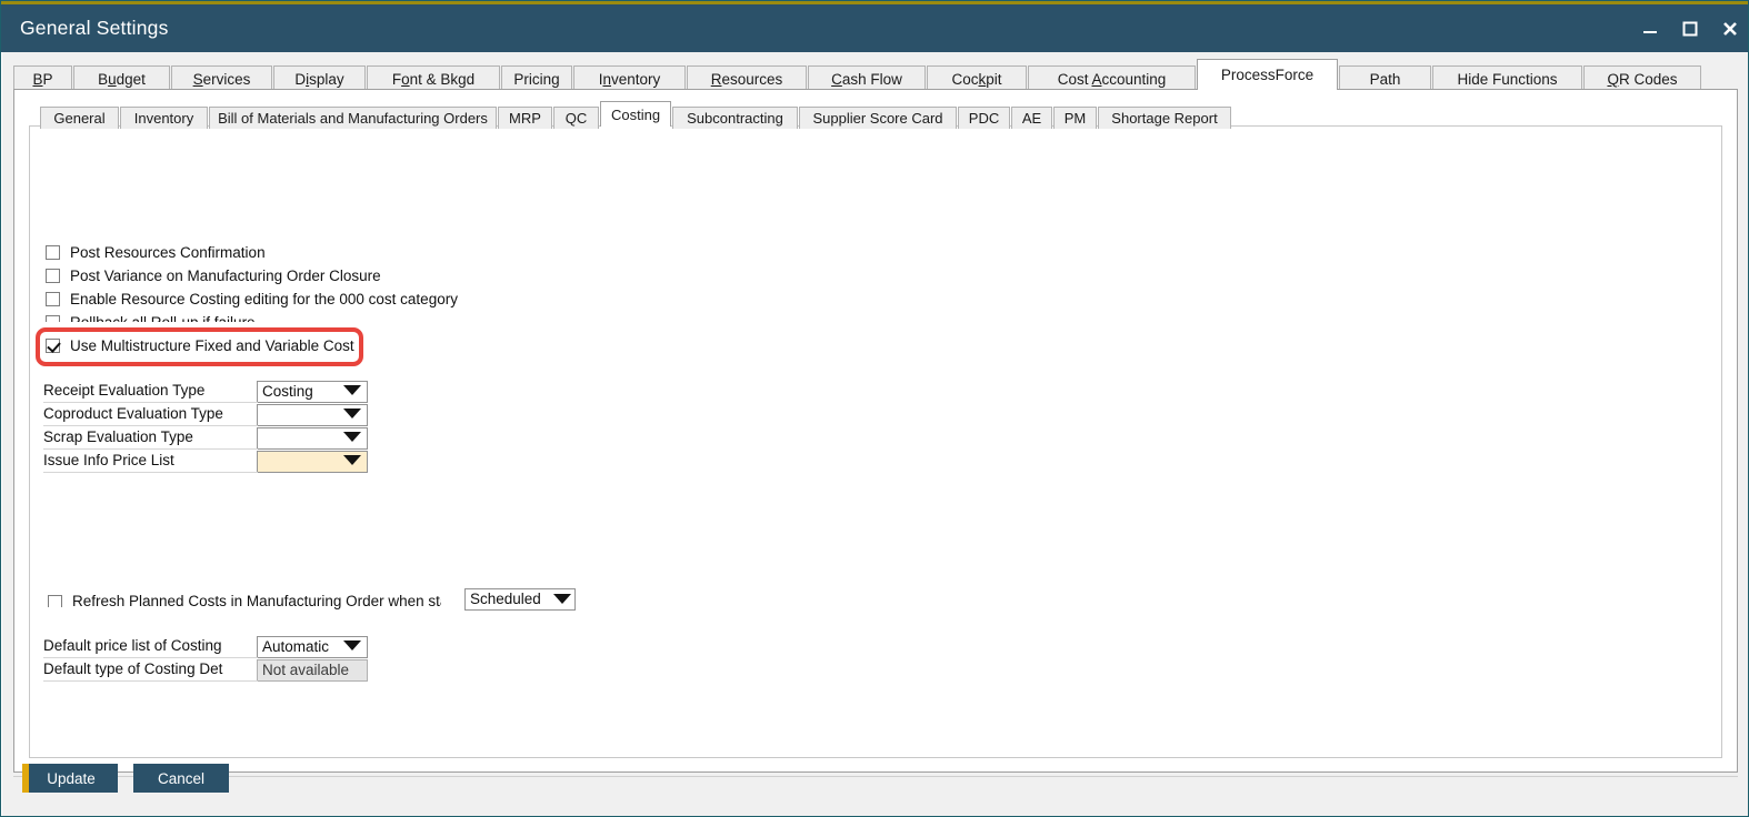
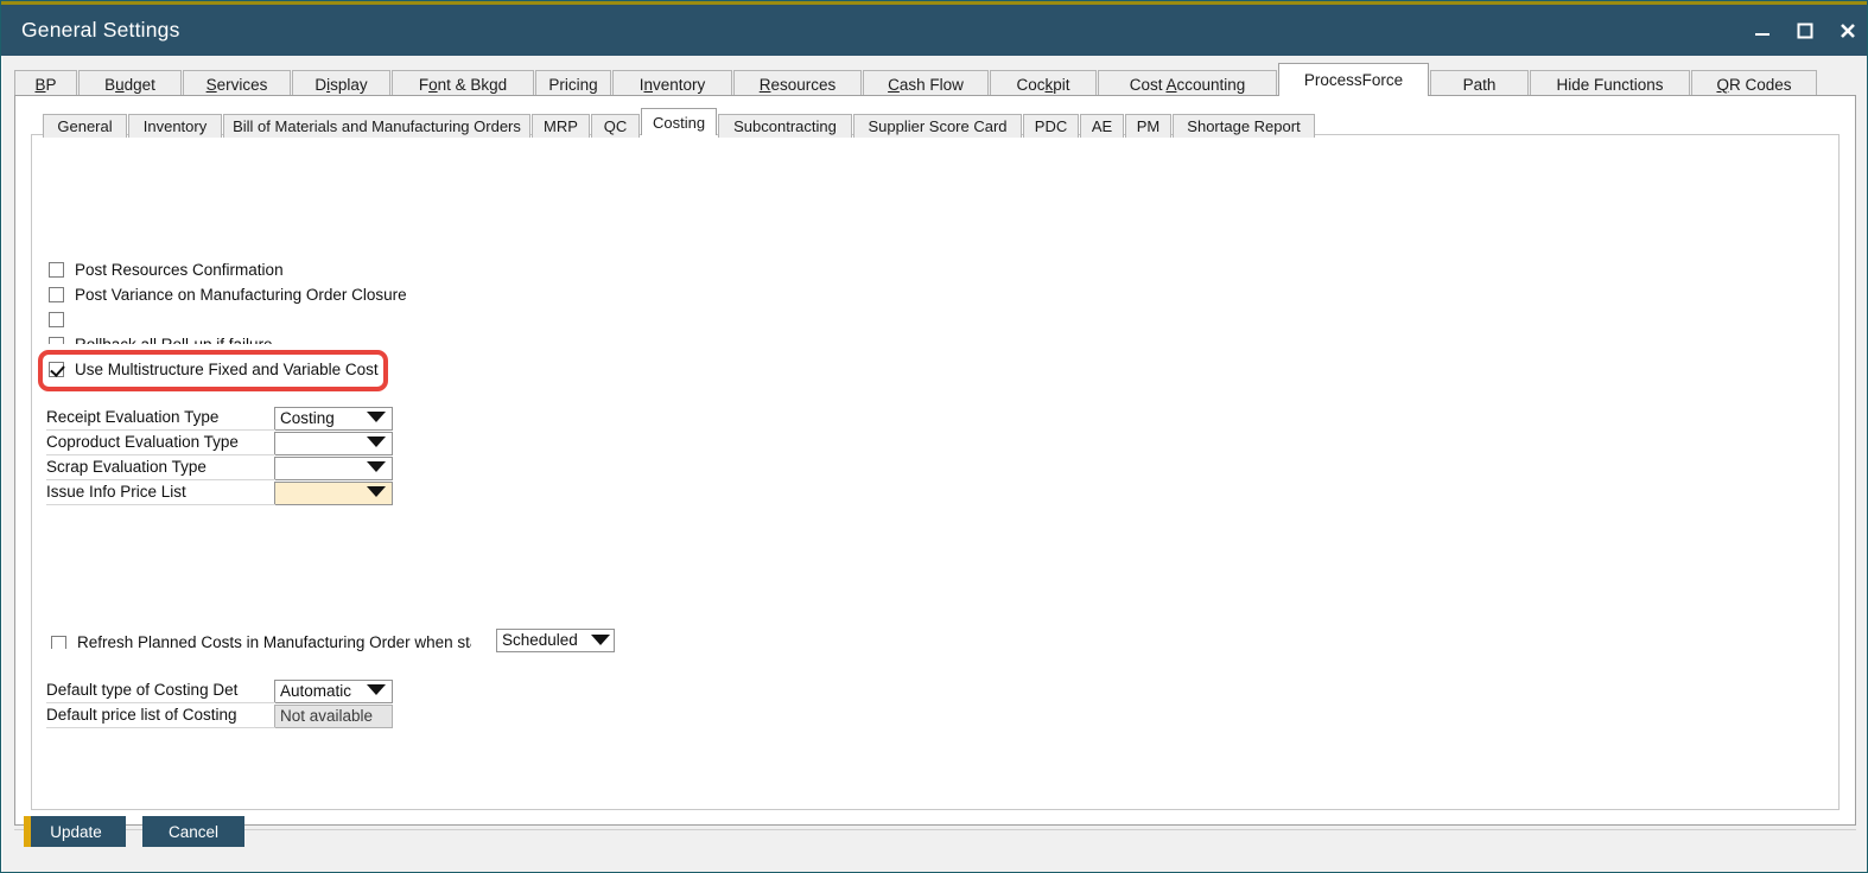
  General Settings
  BP
  Budget
  Services
  Display
  Font & Bkgd
  Pricing
  Inventory
  Resources
  Cash Flow
  Cockpit
  Cost Accounting
  ProcessForce
  Path
  Hide Functions
  QR Codes
  General
  Inventory
  Bill of Materials and Manufacturing Orders
  MRP
  QC
  Costing
  Subcontracting
  Supplier Score Card
  PDC
  AE
  PM
  Shortage Report
  Post Resources Confirmation
  Post Variance on Manufacturing Order Closure
- Enable Resource Costing editing for the 000 cost category
  Use Multistructure Fixed and Variable Cost
  Receipt Evaluation Type
  Costing
  Coproduct Evaluation Type
  Scrap Evaluation Type
  Issue Info Price List
  Refresh Planned Costs in Manufacturing Order when st
  Scheduled
- Default price list of Costing
+ Default type of Costing Det
  Automatic
- Default type of Costing Det
+ Default price list of Costing
  Not available
  Update
  Cancel
